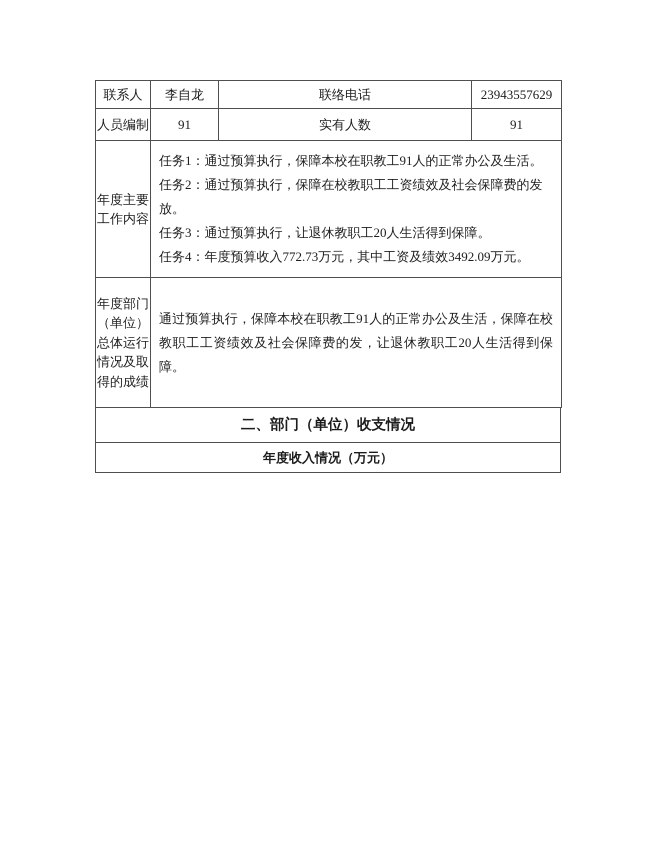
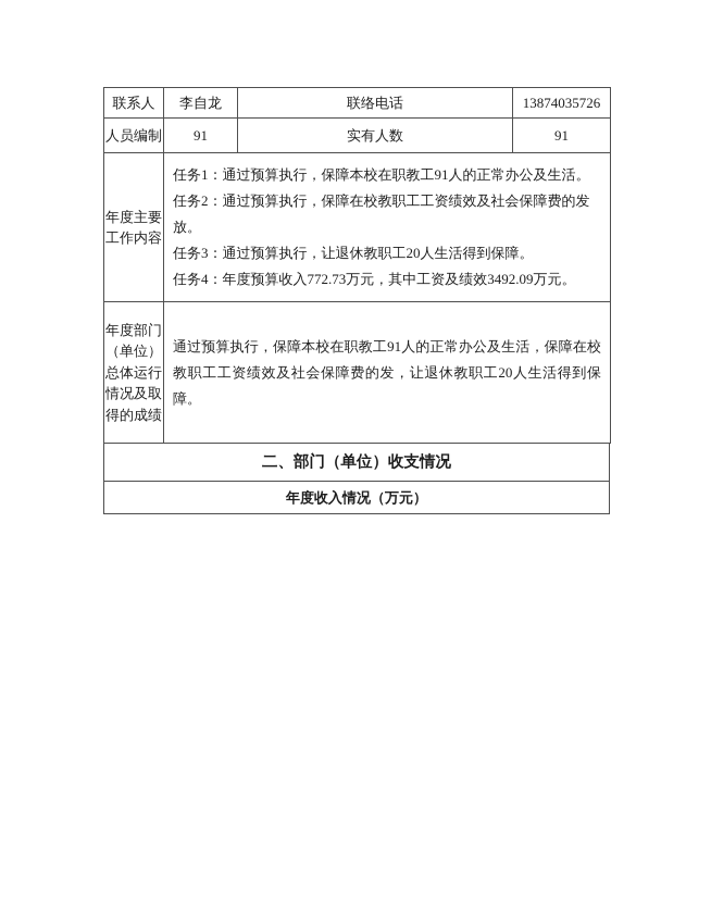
- 联系人	李自龙	联络电话	23943557629
+ 联系人	李自龙	联络电话	13874035726
  人员编制	91	实有人数	91
  年度主要工作内容	任务1：通过预算执行，保障本校在职教工91人的正常办公及生活。 任务2：通过预算执行，保障在校教职工工资绩效及社会保障费的发放。 任务3：通过预算执行，让退休教职工20人生活得到保障。 任务4：年度预算收入772.73万元，其中工资及绩效3492.09万元。
  年度部门（单位）总体运行情况及取得的成绩	通过预算执行，保障本校在职教工91人的正常办公及生活，保障在校教职工工资绩效及社会保障费的发，让退休教职工20人生活得到保障。
  二、部门（单位）收支情况
  年度收入情况（万元）
